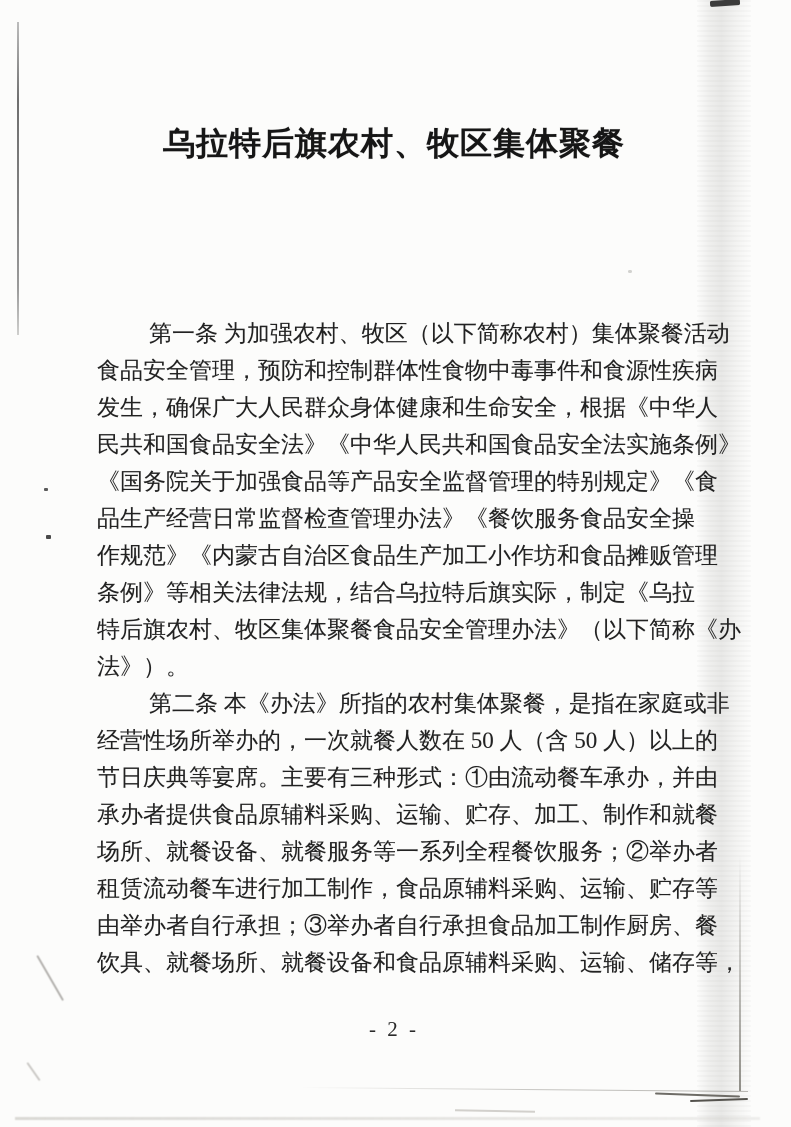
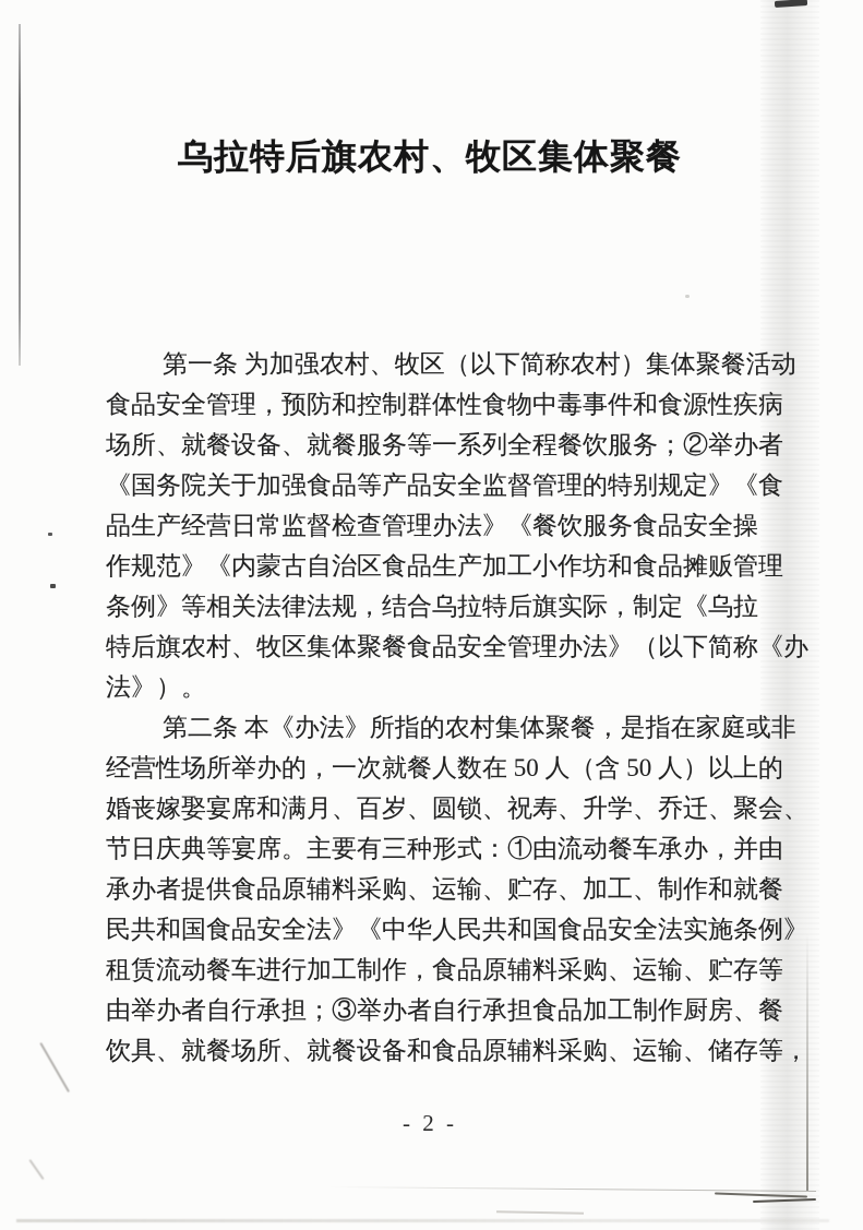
  乌拉特后旗农村、牧区集体聚餐
  第一条 为加强农村、牧区（以下简称农村）集体聚餐活动
  食品安全管理，预防和控制群体性食物中毒事件和食源性疾病
- 发生，确保广大人民群众身体健康和生命安全，根据《中华人
- 民共和国食品安全法》《中华人民共和国食品安全法实施条例》
+ 场所、就餐设备、就餐服务等一系列全程餐饮服务；②举办者
  《国务院关于加强食品等产品安全监督管理的特别规定》《食
  品生产经营日常监督检查管理办法》《餐饮服务食品安全操
  作规范》《内蒙古自治区食品生产加工小作坊和食品摊贩管理
  条例》等相关法律法规，结合乌拉特后旗实际，制定《乌拉
  特后旗农村、牧区集体聚餐食品安全管理办法》（以下简称《办
  法》）。
  第二条 本《办法》所指的农村集体聚餐，是指在家庭或非
  经营性场所举办的，一次就餐人数在 50 人（含 50 人）以上的
+ 婚丧嫁娶宴席和满月、百岁、圆锁、祝寿、升学、乔迁、聚会、
  节日庆典等宴席。主要有三种形式：①由流动餐车承办，并由
  承办者提供食品原辅料采购、运输、贮存、加工、制作和就餐
- 场所、就餐设备、就餐服务等一系列全程餐饮服务；②举办者
+ 民共和国食品安全法》《中华人民共和国食品安全法实施条例》
  租赁流动餐车进行加工制作，食品原辅料采购、运输、贮存等
  由举办者自行承担；③举办者自行承担食品加工制作厨房、餐
  饮具、就餐场所、就餐设备和食品原辅料采购、运输、储存等，
  - 2 -
